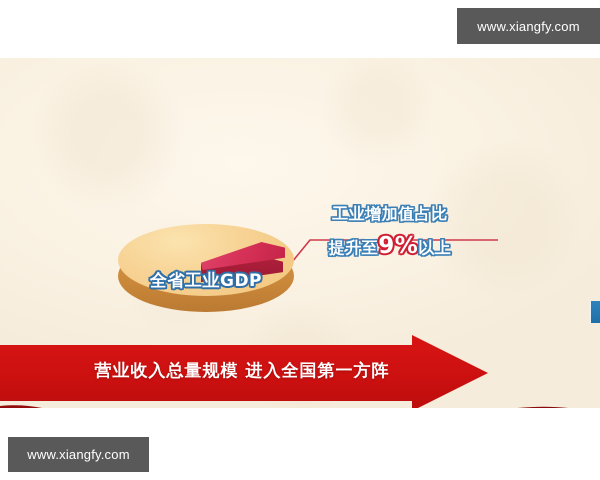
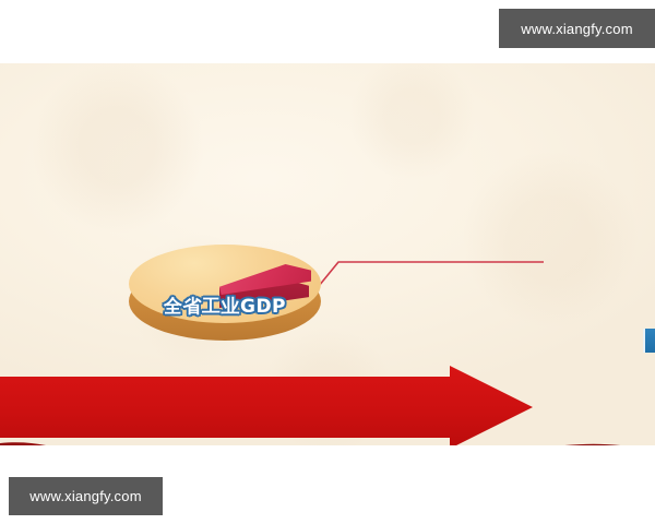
  全省工业GDP
- 工业增加值占比
- 提升至9%以上
- 营业收入总量规模 进入全国第一方阵
  www.xiangfy.com
  www.xiangfy.com
